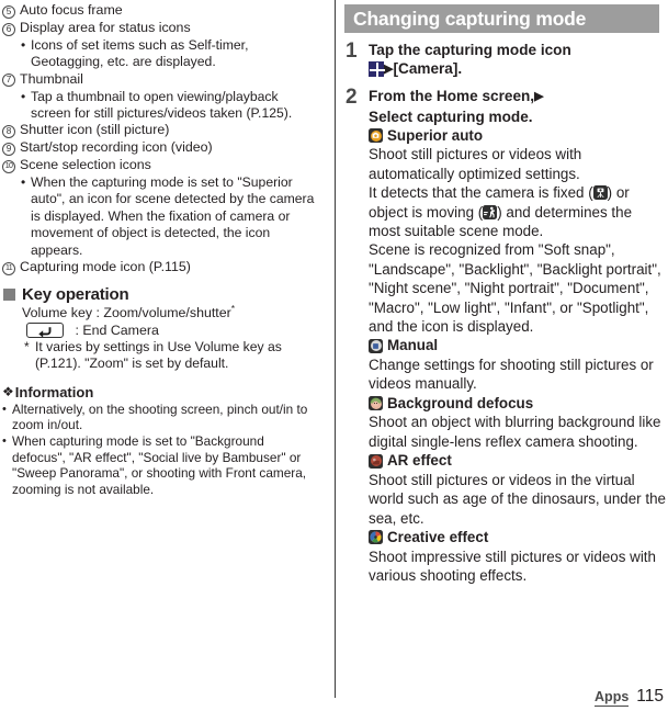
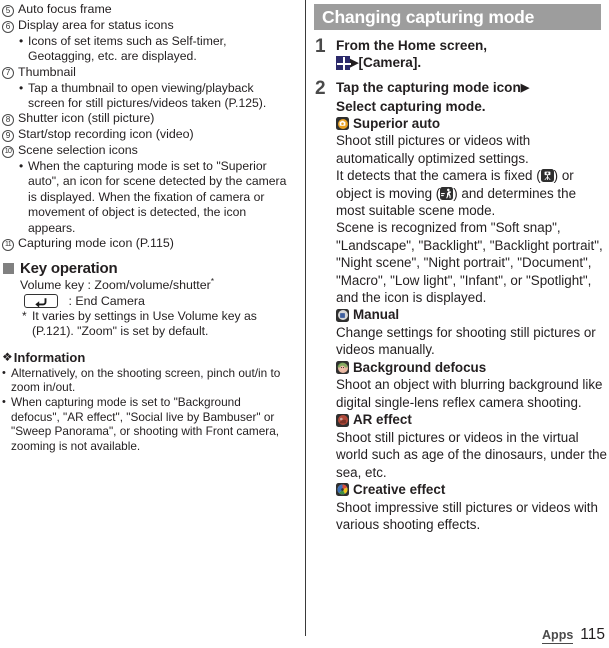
  5
  Auto focus frame
  6
  Display area for status icons
  •
  Icons of set items such as Self-timer, Geotagging, etc. are displayed.
  7
  Thumbnail
  •
  Tap a thumbnail to open viewing/playback screen for still pictures/videos taken (P.125).
  8
  Shutter icon (still picture)
  9
  Start/stop recording icon (video)
  Scene selection icons
  •
  When the capturing mode is set to "Superior auto", an icon for scene detected by the camera is displayed. When the fixation of camera or movement of object is detected, the icon appears.
  Capturing mode icon (P.115)
  Key operation
  Volume key : Zoom/volume/shutter*
  : End Camera
  *
  It varies by settings in Use Volume key as (P.121). "Zoom" is set by default.
  ❖
  Information
  •
  Alternatively, on the shooting screen, pinch out/in to zoom in/out.
  •
  When capturing mode is set to "Background defocus", "AR effect", "Social live by Bambuser" or "Sweep Panorama", or shooting with Front camera, zooming is not available.
  Changing capturing mode
  1
- Tap the capturing mode icon
+ From the Home screen,
  ▶[Camera].
  2
- From the Home screen,▶
+ Tap the capturing mode icon▶
  Select capturing mode.
  Superior auto
  Shoot still pictures or videos with automatically optimized settings.
  It detects that the camera is fixed ( ) or object is moving ( ) and determines the most suitable scene mode.
  Scene is recognized from "Soft snap", "Landscape", "Backlight", "Backlight portrait", "Night scene", "Night portrait", "Document", "Macro", "Low light", "Infant", or "Spotlight", and the icon is displayed.
  Manual
  Change settings for shooting still pictures or videos manually.
  Background defocus
  Shoot an object with blurring background like digital single-lens reflex camera shooting.
  AR effect
  Shoot still pictures or videos in the virtual world such as age of the dinosaurs, under the sea, etc.
  Creative effect
  Shoot impressive still pictures or videos with various shooting effects.
  Apps
  115
